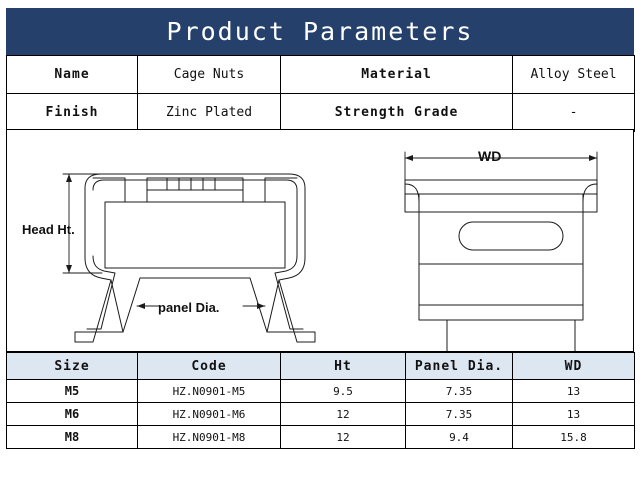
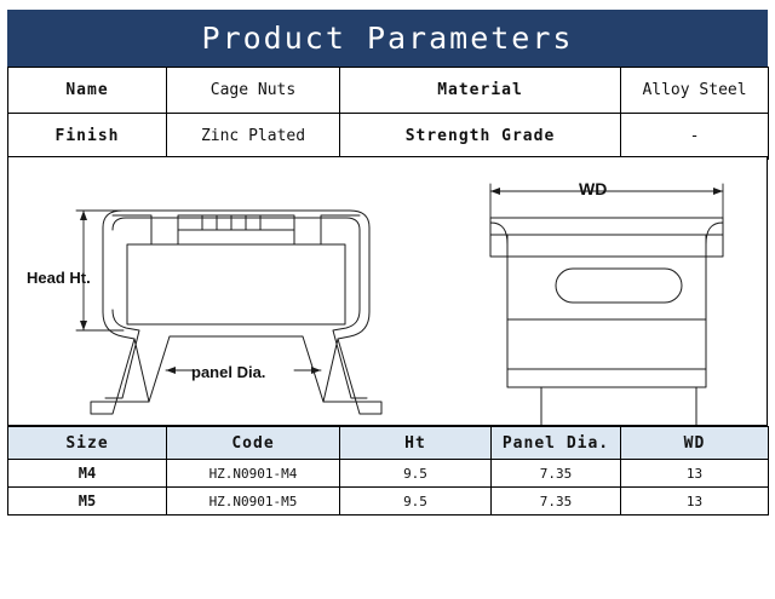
  Product Parameters
  Name	Cage Nuts	Material	Alloy Steel
  Finish	Zinc Plated	Strength Grade	-
  Head Ht.
  panel Dia.
  WD
  Size	Code	Ht	Panel Dia.	WD
+ M4	HZ.N0901-M4	9.5	7.35	13
  M5	HZ.N0901-M5	9.5	7.35	13
- M6	HZ.N0901-M6	12	7.35	13
- M8	HZ.N0901-M8	12	9.4	15.8
